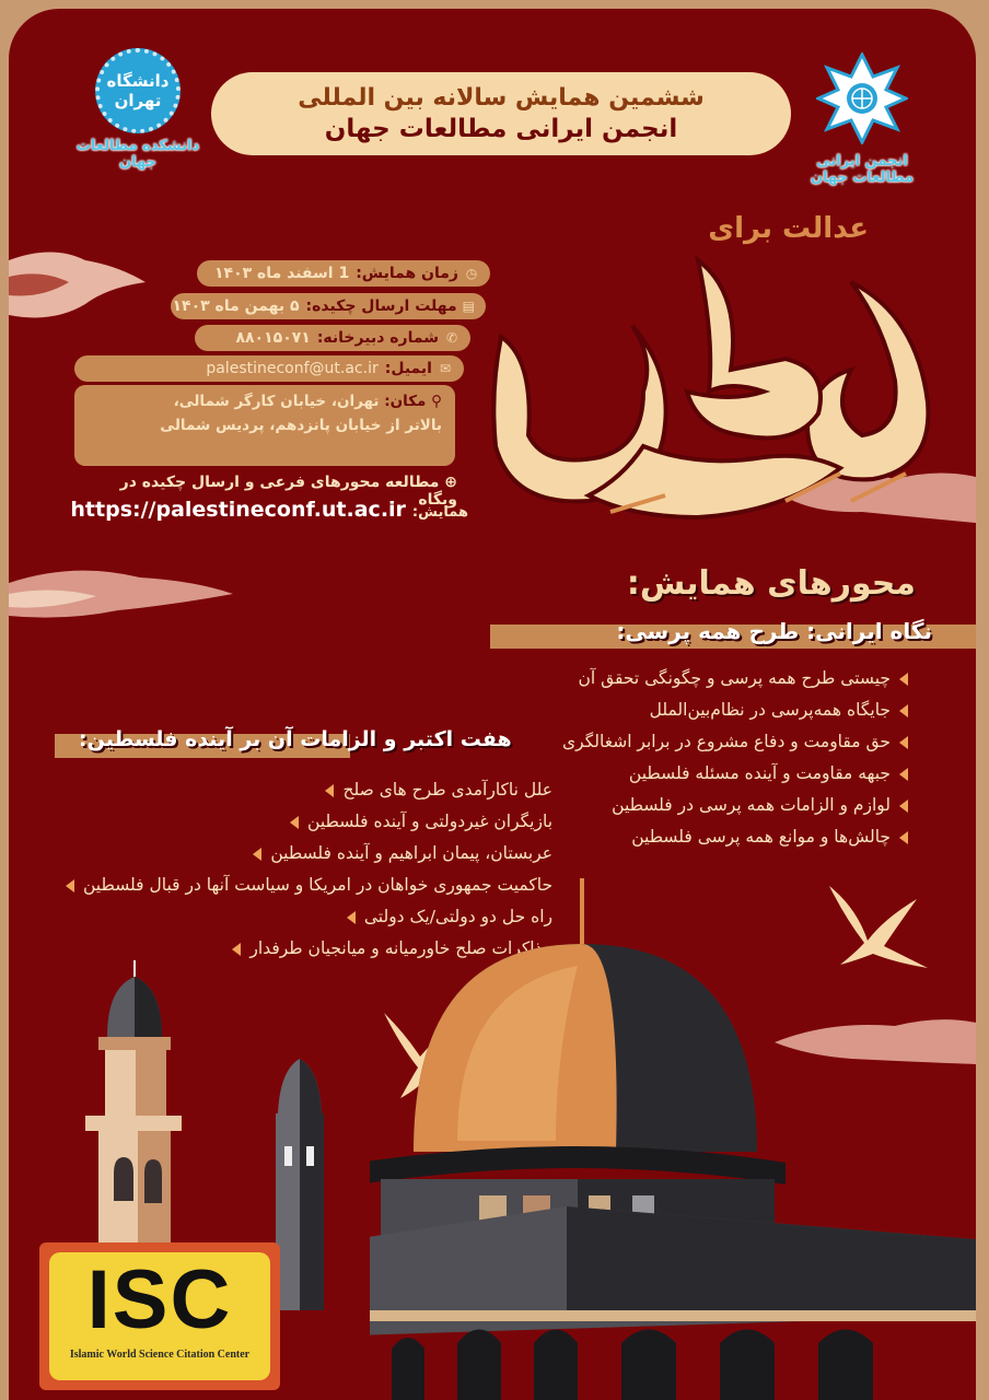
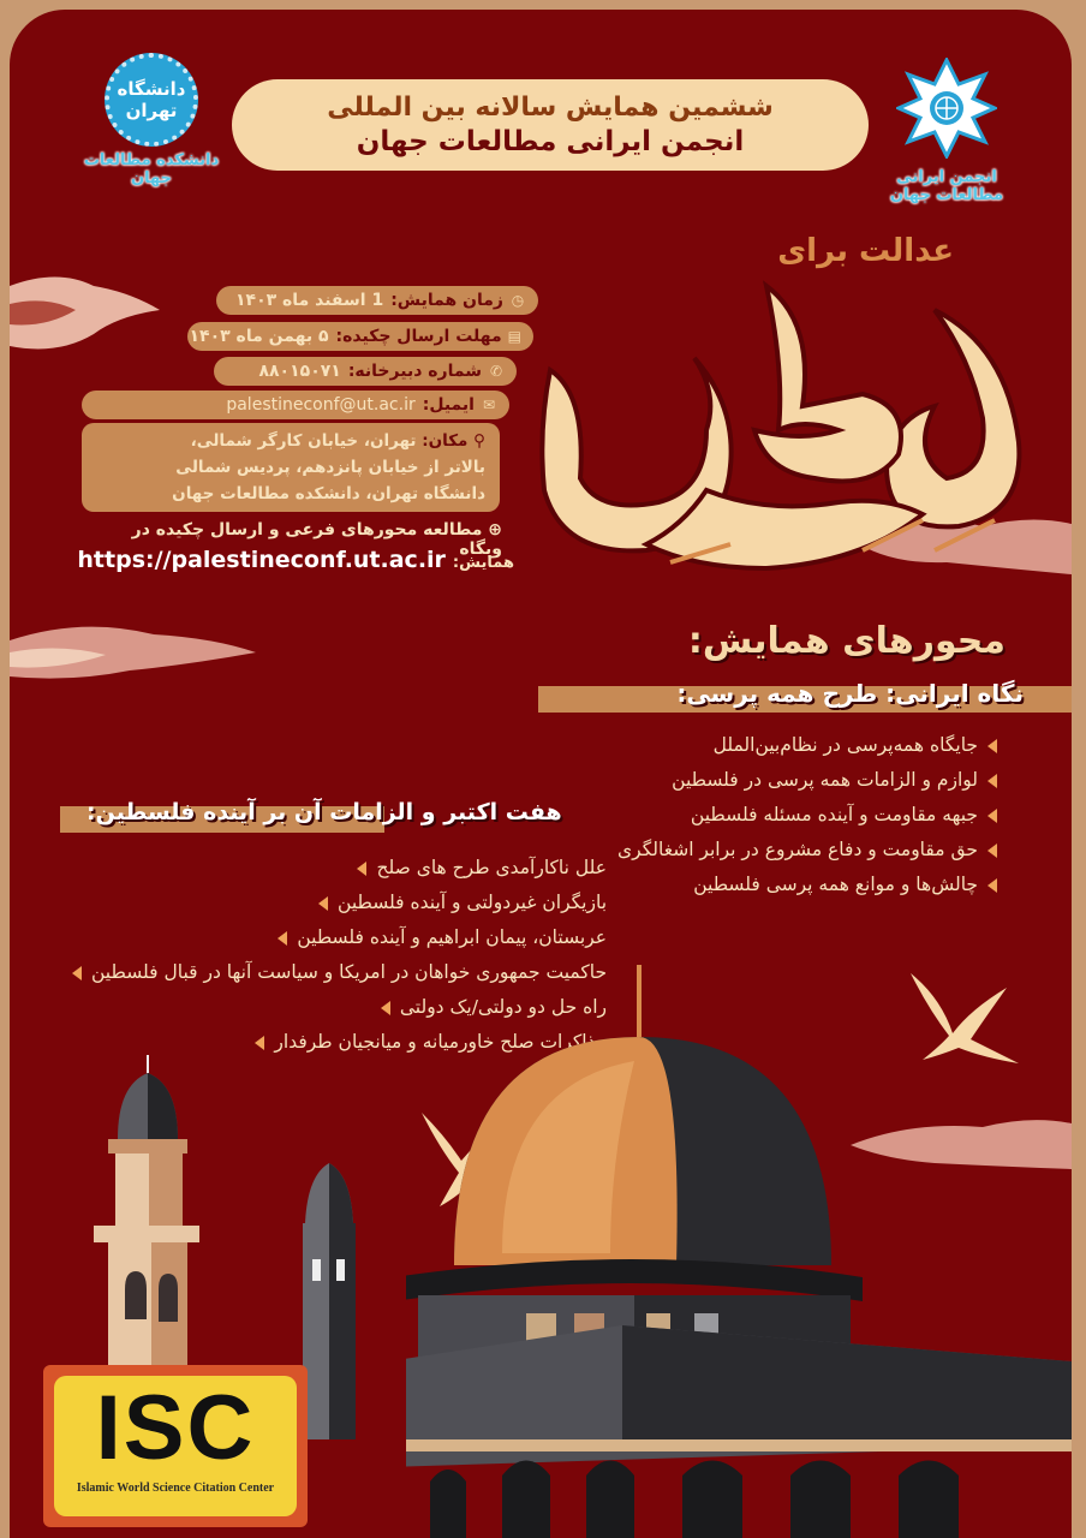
  دانشگاه تهران
  دانشکده مطالعات جهان
  انجمن ایرانی مطالعات جهان
  ششمین همایش سالانه بین المللی
  انجمن ایرانی مطالعات جهان
  عدالت برای
  ◷
  زمان همایش:
  1 اسفند ماه ۱۴۰۳
  ▤
  مهلت ارسال چکیده:
  ۵ بهمن ماه ۱۴۰۳
  ✆
  شماره دبیرخانه:
  ۸۸۰۱۵۰۷۱
  ✉
  ایمیل:
  palestineconf@ut.ac.ir
  ⚲ مکان: تهران، خیابان کارگر شمالی،
  بالاتر از خیابان پانزدهم، پردیس شمالی
+ دانشگاه تهران، دانشکده مطالعات جهان
  ⊕ مطالعه محورهای فرعی و ارسال چکیده در وبگاه
  همایش:
  https://palestineconf.ut.ac.ir
  محورهای همایش:
  نگاه ایرانی: طرح همه پرسی:
- چیستی طرح همه پرسی و چگونگی تحقق آن
  جایگاه همه‌پرسی در نظام‌بین‌الملل
- حق مقاومت و دفاع مشروع در برابر اشغالگری
+ لوازم و الزامات همه پرسی در فلسطین
  جبهه مقاومت و آینده مسئله فلسطین
- لوازم و الزامات همه پرسی در فلسطین
+ حق مقاومت و دفاع مشروع در برابر اشغالگری
  چالش‌ها و موانع همه پرسی فلسطین
  هفت اکتبر و الزامات آن بر آینده فلسطین:
  علل ناکارآمدی طرح های صلح
  بازیگران غیردولتی و آینده فلسطین
  عربستان، پیمان ابراهیم و آینده فلسطین
  حاکمیت جمهوری خواهان در امریکا و سیاست آنها در قبال فلسطین
  راه حل دو دولتی/یک دولتی
  اکرات صلح خاورمیانه و میانجیان طرفدار
  ISC
  Islamic World Science Citation Center
